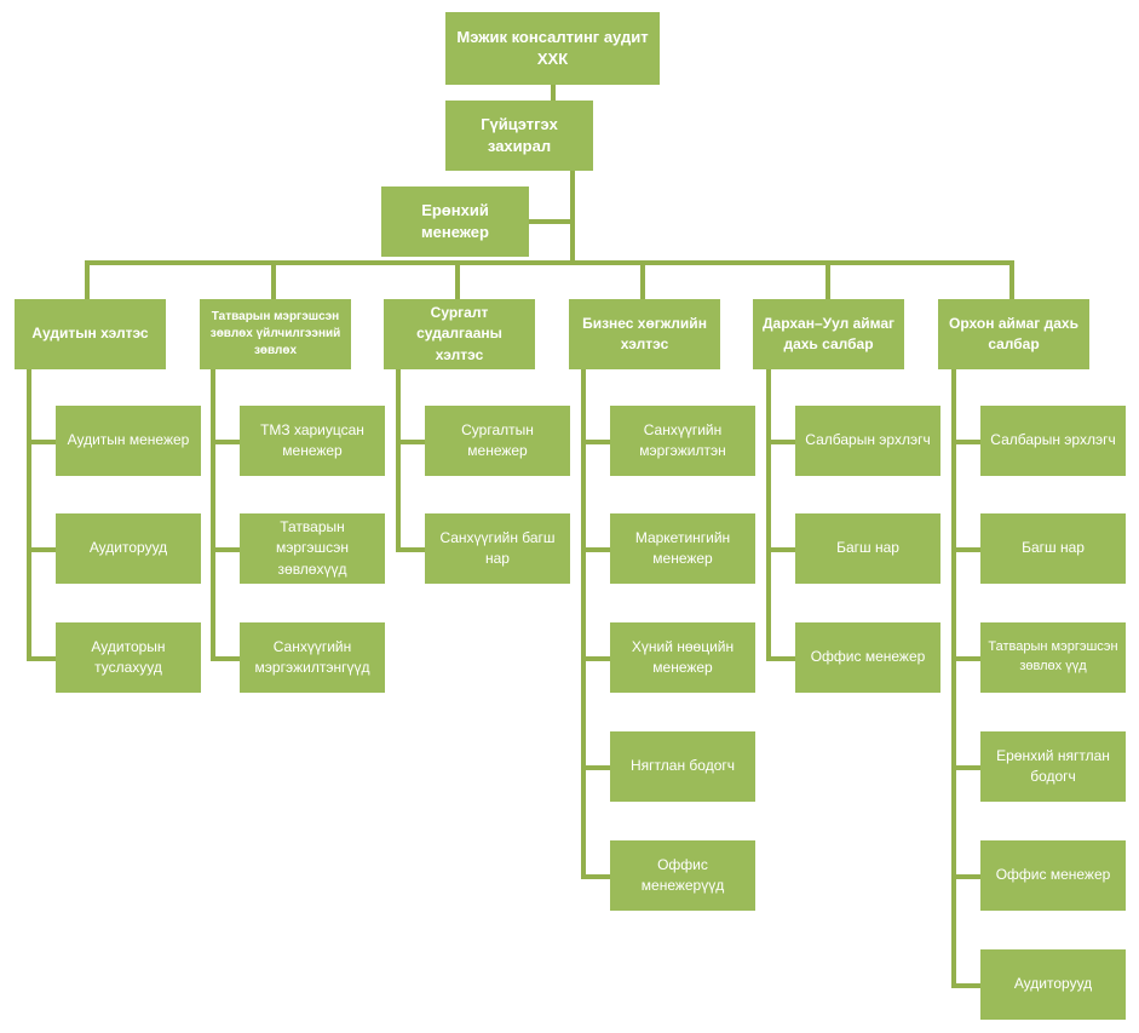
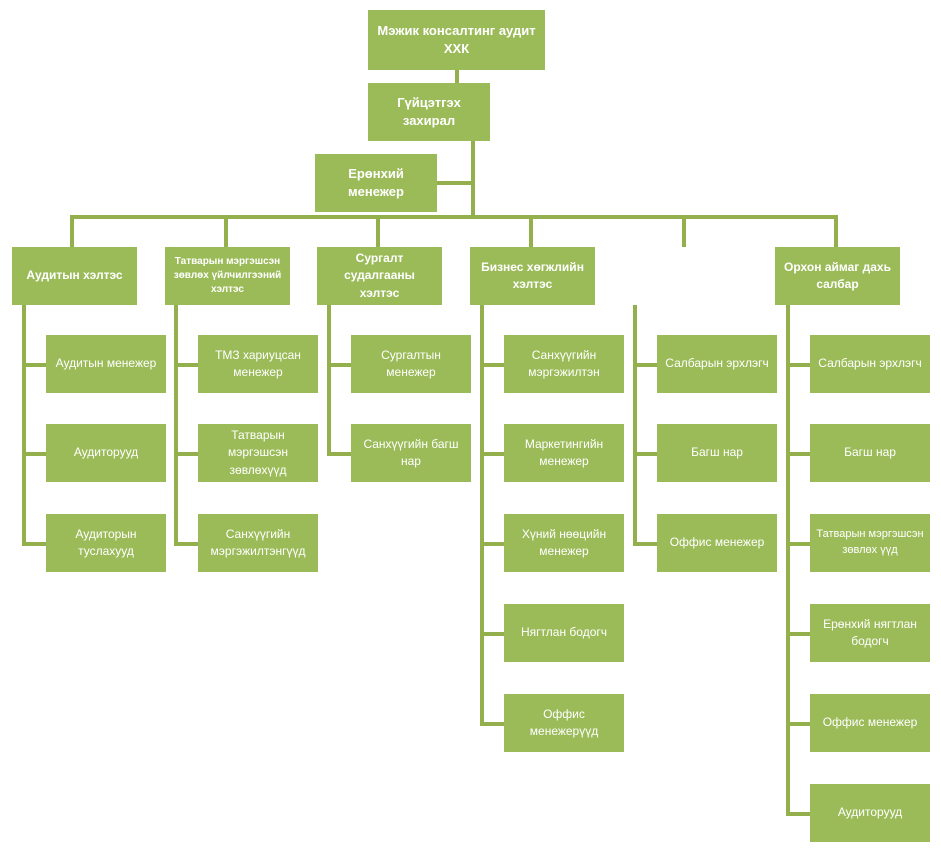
  Мэжик консалтинг аудит ХХК
  Гүйцэтгэх захирал
  Ерөнхий менежер
  Аудитын хэлтэс
- Татварын мэргэшсэн зөвлөх үйлчилгээний зөвлөх
+ Татварын мэргэшсэн зөвлөх үйлчилгээний хэлтэс
  Сургалт судалгааны хэлтэс
  Бизнес хөгжлийн хэлтэс
- Дархан–Уул аймаг дахь салбар
  Орхон аймаг дахь салбар
  Аудитын менежер
  Аудиторууд
  Аудиторын туслахууд
  ТМЗ хариуцсан менежер
  Татварын мэргэшсэн зөвлөхүүд
  Санхүүгийн мэргэжилтэнгүүд
  Сургалтын менежер
  Санхүүгийн багш нар
  Санхүүгийн мэргэжилтэн
  Маркетингийн менежер
  Хүний нөөцийн менежер
  Нягтлан бодогч
  Оффис менежерүүд
  Салбарын эрхлэгч
  Багш нар
  Оффис менежер
  Салбарын эрхлэгч
  Багш нар
  Татварын мэргэшсэн зөвлөх үүд
  Ерөнхий нягтлан бодогч
  Оффис менежер
  Аудиторууд
